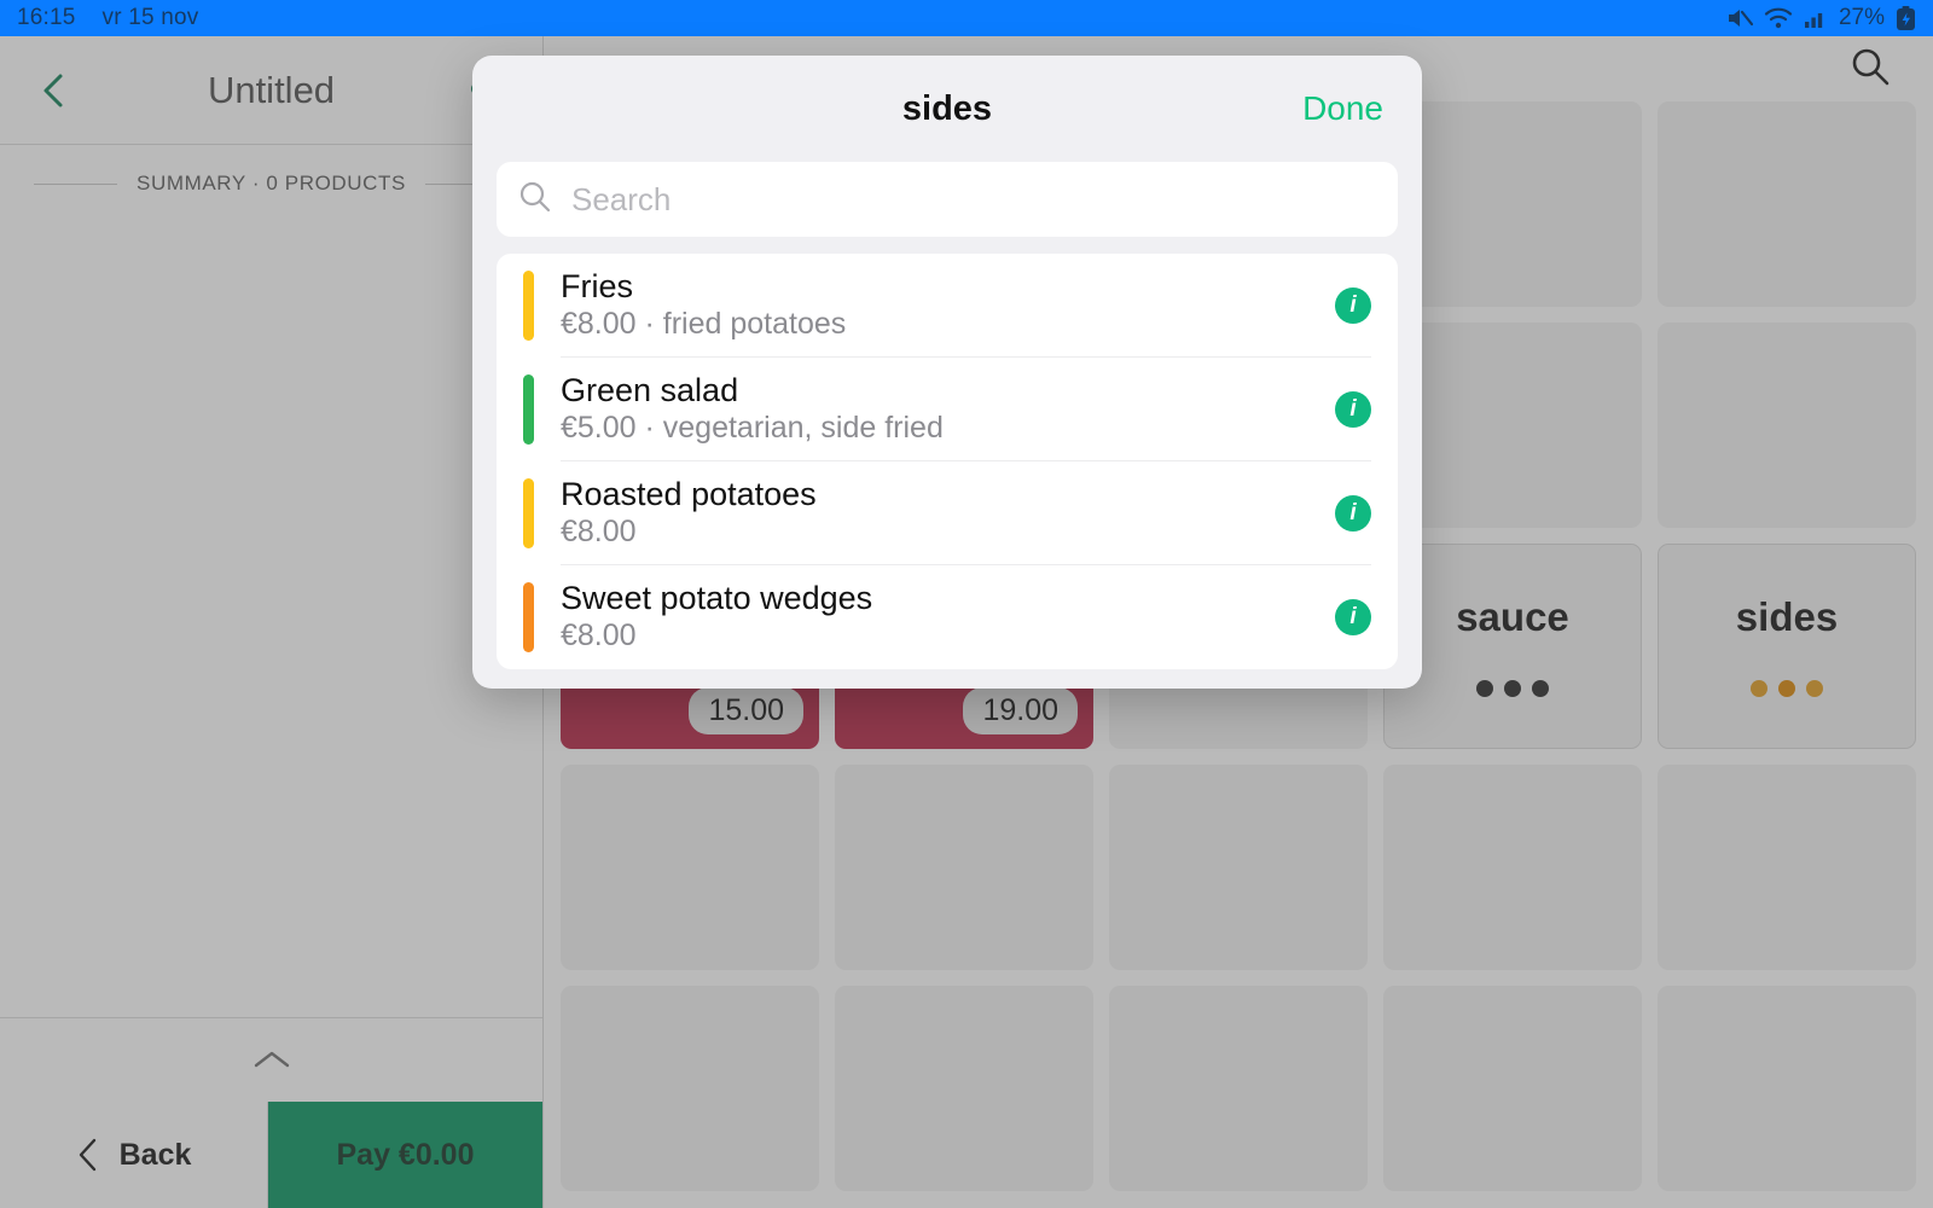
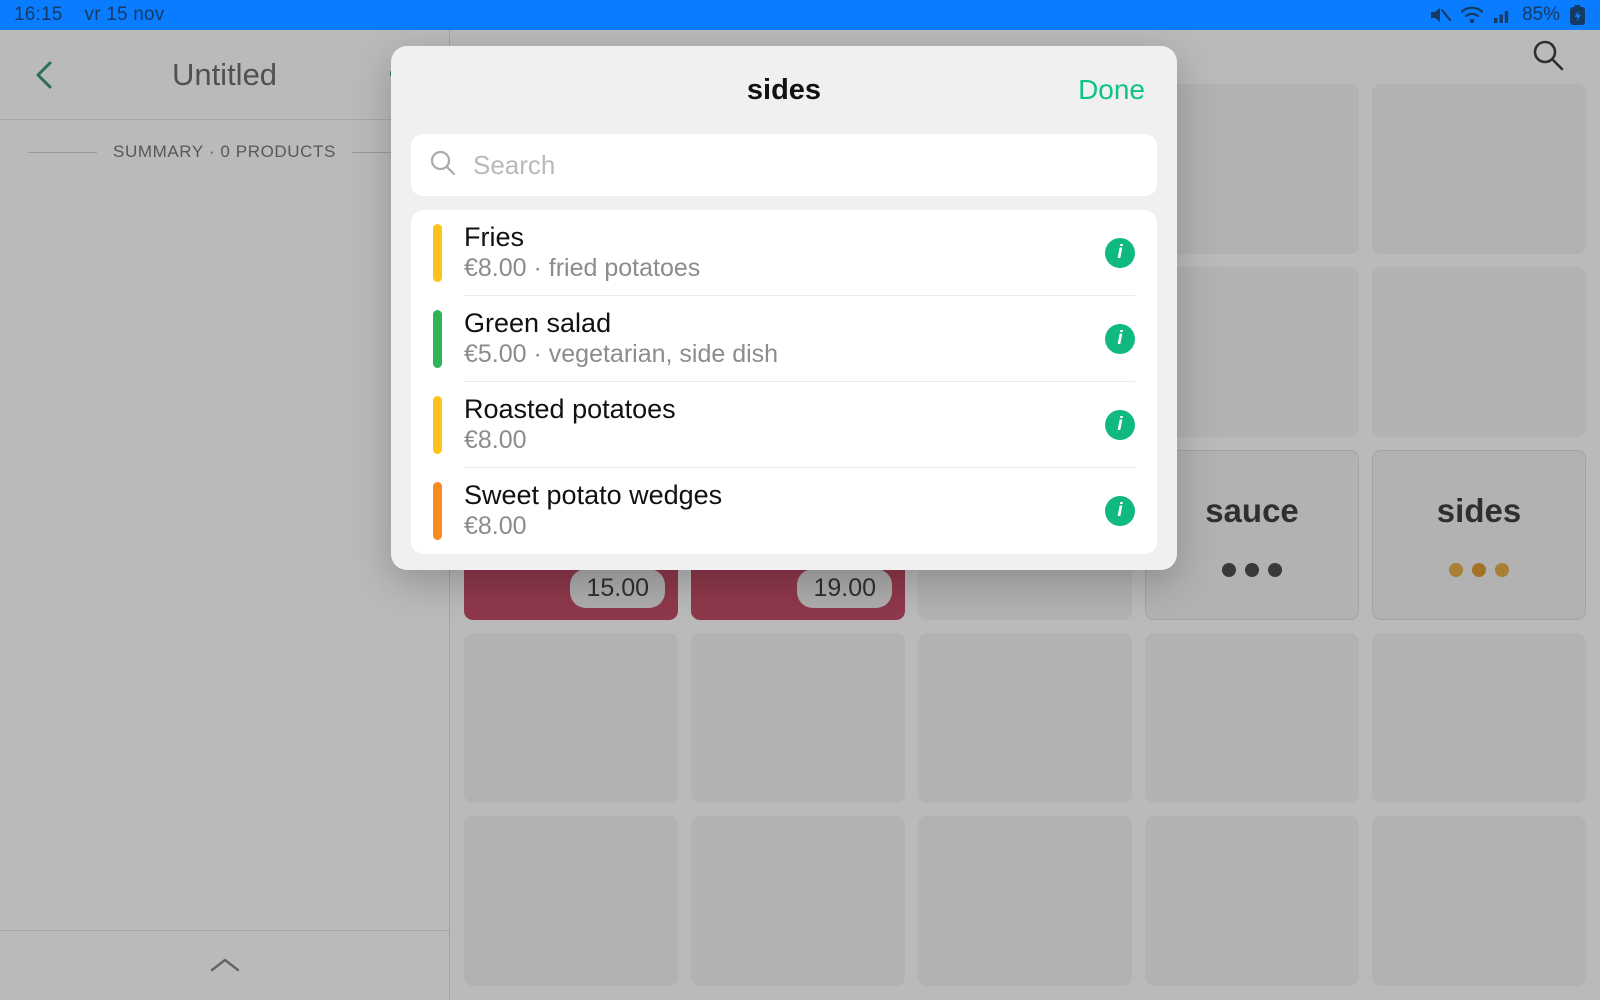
  16:15
  vr 15 nov
- 27%
+ 85%
  Untitled
  SUMMARY · 0 PRODUCTS
- Back
- Pay €0.00
  15.00
  19.00
  sauce
  sides
  sides
  Done
  Search
  Fries
  €8.00 · fried potatoes
  i
  Green salad
- €5.00 · vegetarian, side fried
+ €5.00 · vegetarian, side dish
  i
  Roasted potatoes
  €8.00
  i
  Sweet potato wedges
  €8.00
  i
